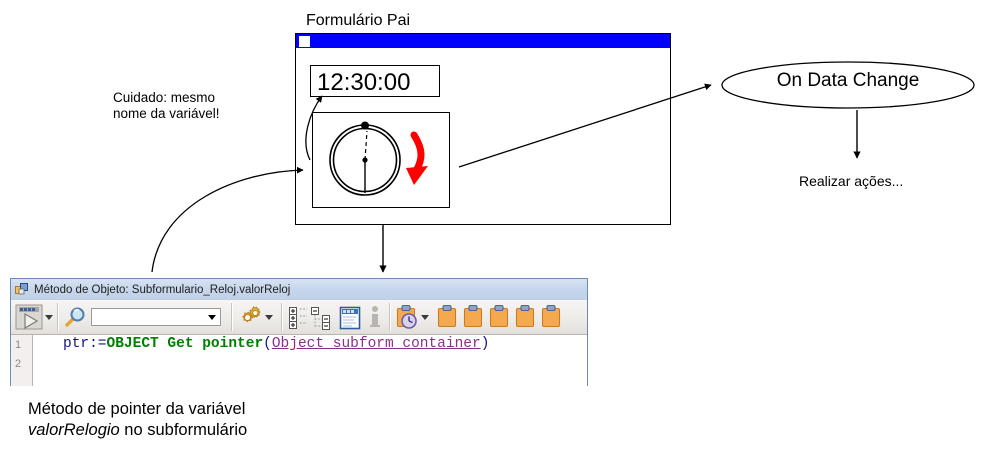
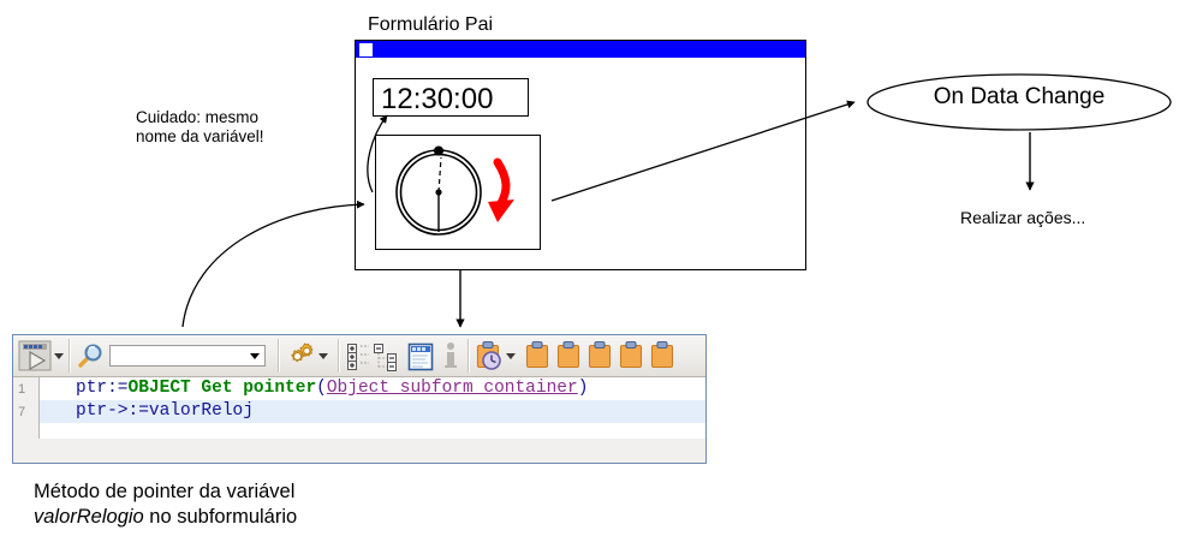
  Formulário Pai
  12:30:00
  On Data Change
  Realizar ações...
  Cuidado: mesmo
  nome da variável!
- Método de Objeto: Subformulario_Reloj.valorReloj
  1
- 2
+ 7
  ptr:=OBJECT Get pointer(Object subform container)
+ ptr->:=valorReloj
  Método de pointer da variável
  valorRelogio no subformulário
